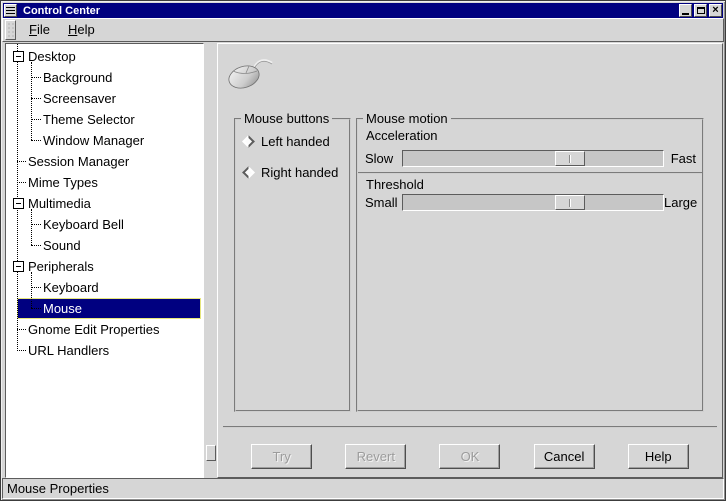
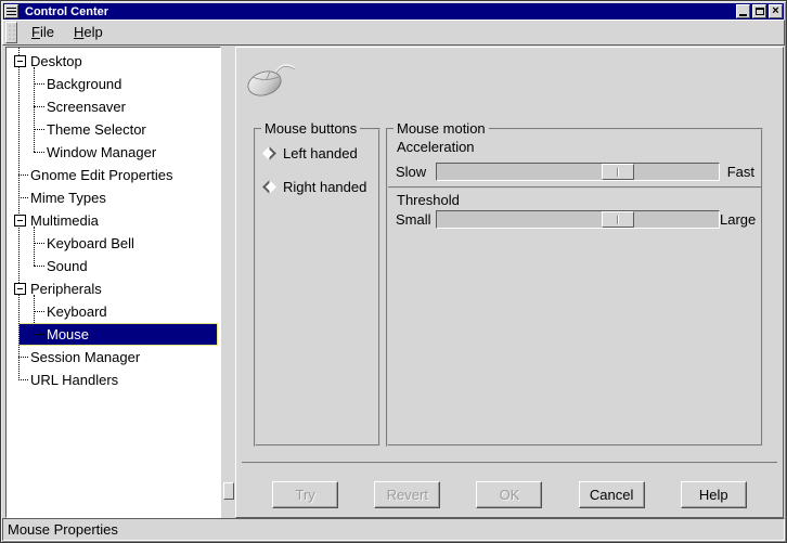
  Control Center
  ×
  File
  Help
  Desktop
  Background
  Screensaver
  Theme Selector
  Window Manager
- Session Manager
+ Gnome Edit Properties
  Mime Types
  Multimedia
  Keyboard Bell
  Sound
  Peripherals
  Keyboard
  Mouse
- Gnome Edit Properties
+ Session Manager
  URL Handlers
  Mouse buttons
  Left handed
  Right handed
  Mouse motion
  Acceleration
  Slow
  Fast
  Threshold
  Small
  Large
  Try
  Revert
  OK
  Cancel
  Help
  Mouse Properties
